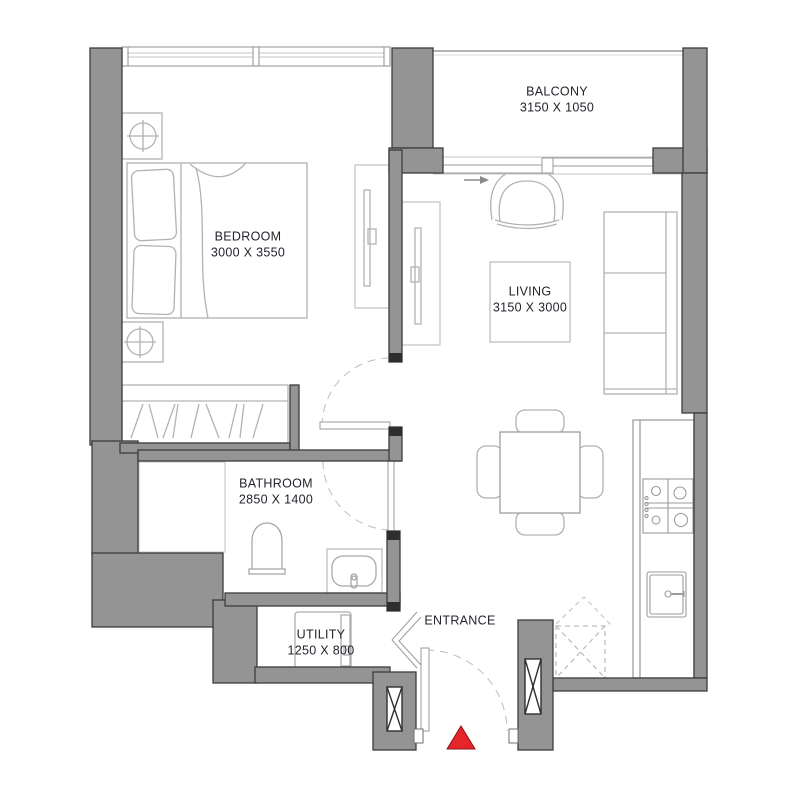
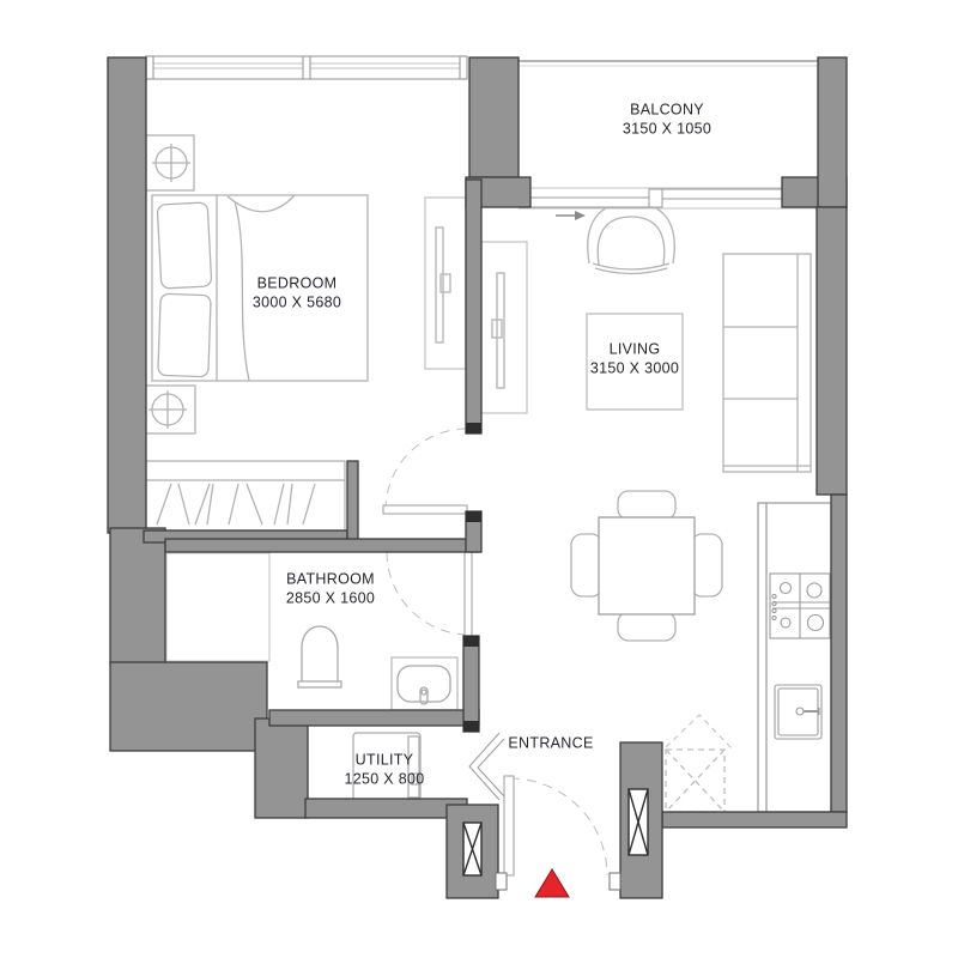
  BEDROOM
- 3000 X 3550
+ 3000 X 5680
  BALCONY
  3150 X 1050
  LIVING
  3150 X 3000
  BATHROOM
- 2850 X 1400
+ 2850 X 1600
  UTILITY
  1250 X 800
  ENTRANCE
